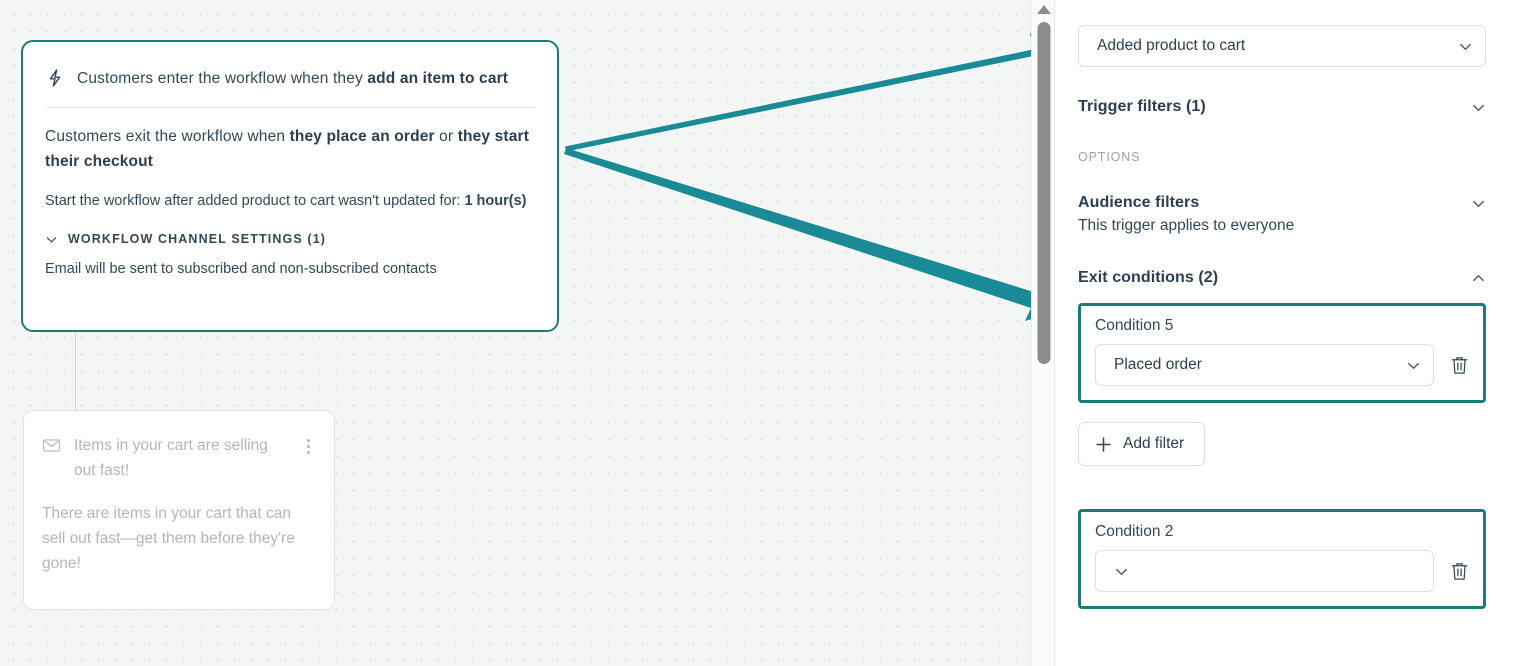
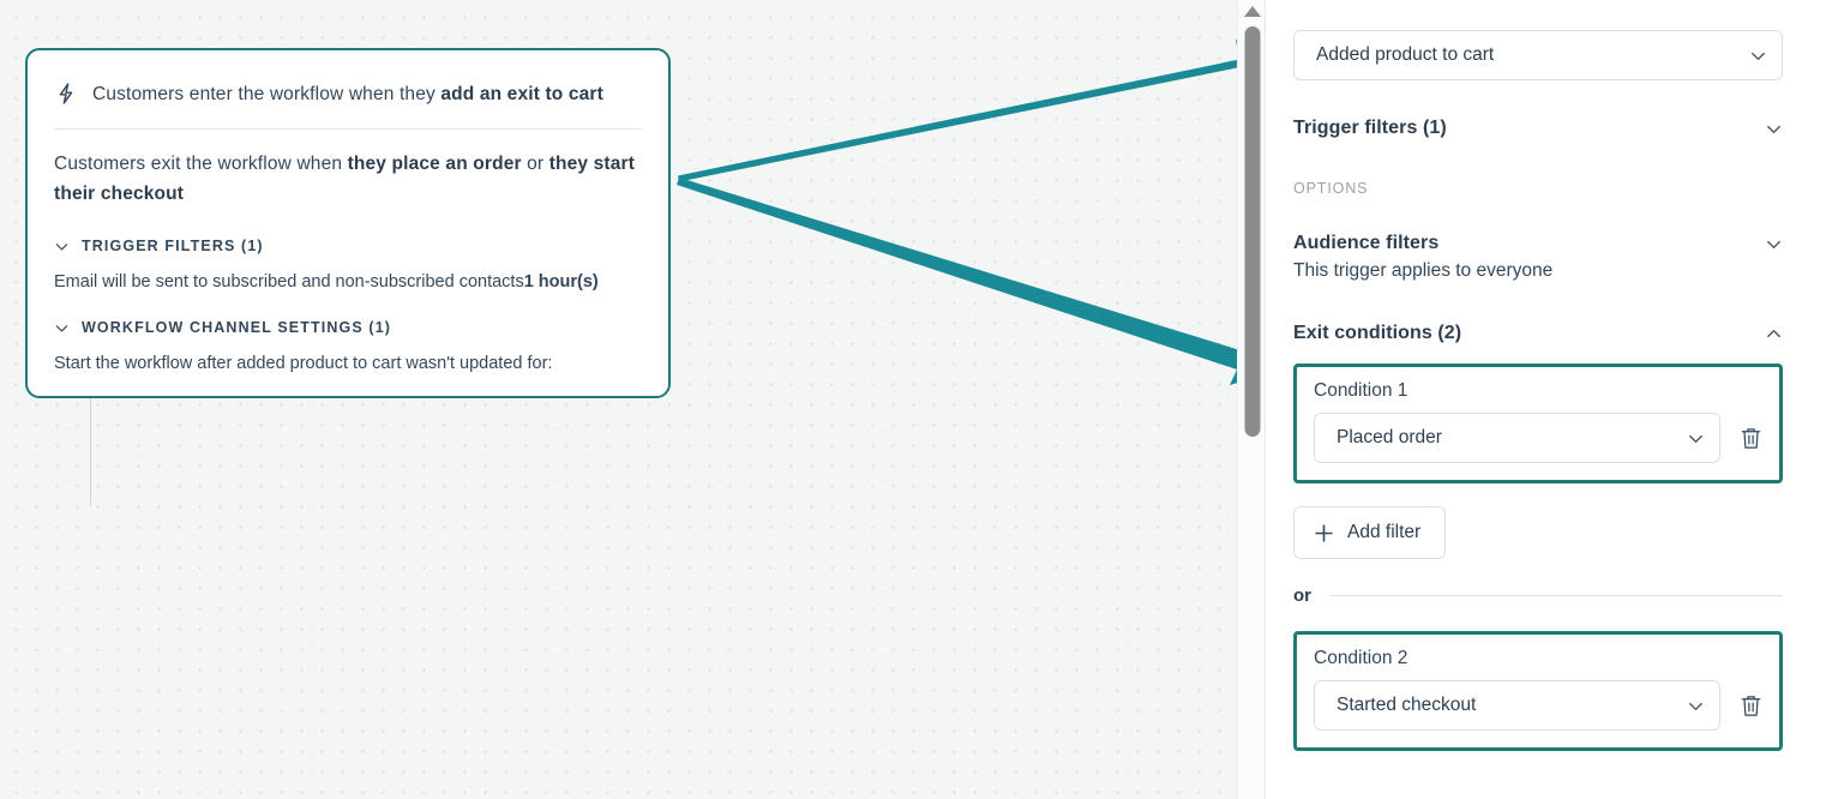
- Customers enter the workflow when they add an item to cart
+ Customers enter the workflow when they add an exit to cart
  Customers exit the workflow when they place an order or they start their checkout
+ TRIGGER FILTERS (1)
- Start the workflow after added product to cart wasn't updated for: 1 hour(s)
+ Email will be sent to subscribed and non-subscribed contacts1 hour(s)
  WORKFLOW CHANNEL SETTINGS (1)
- Email will be sent to subscribed and non-subscribed contacts
+ Start the workflow after added product to cart wasn't updated for:
- Items in your cart are selling out fast!
- There are items in your cart that can sell out fast—get them before they're gone!
  Added product to cart
  Trigger filters (1)
  OPTIONS
  Audience filters
  This trigger applies to everyone
  Exit conditions (2)
- Condition 5
+ Condition 1
  Placed order
  Add filter
+ or
  Condition 2
+ Started checkout
